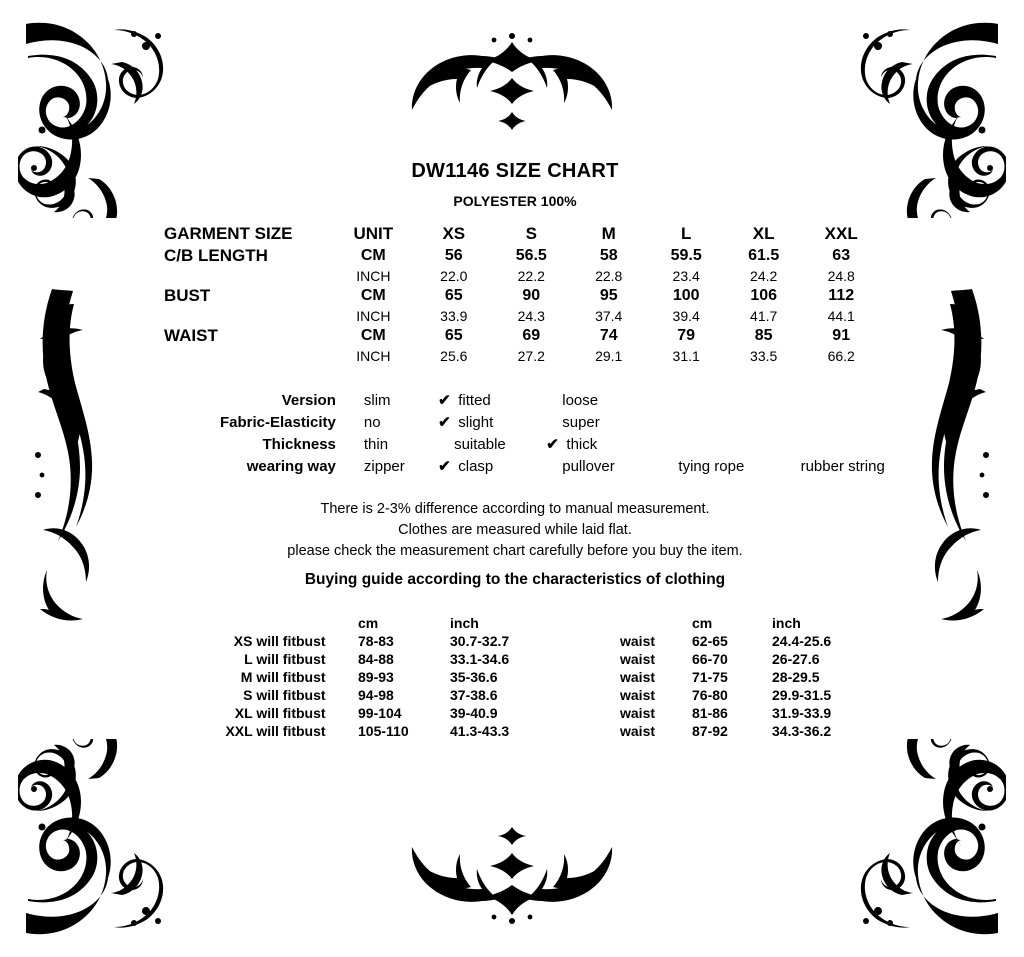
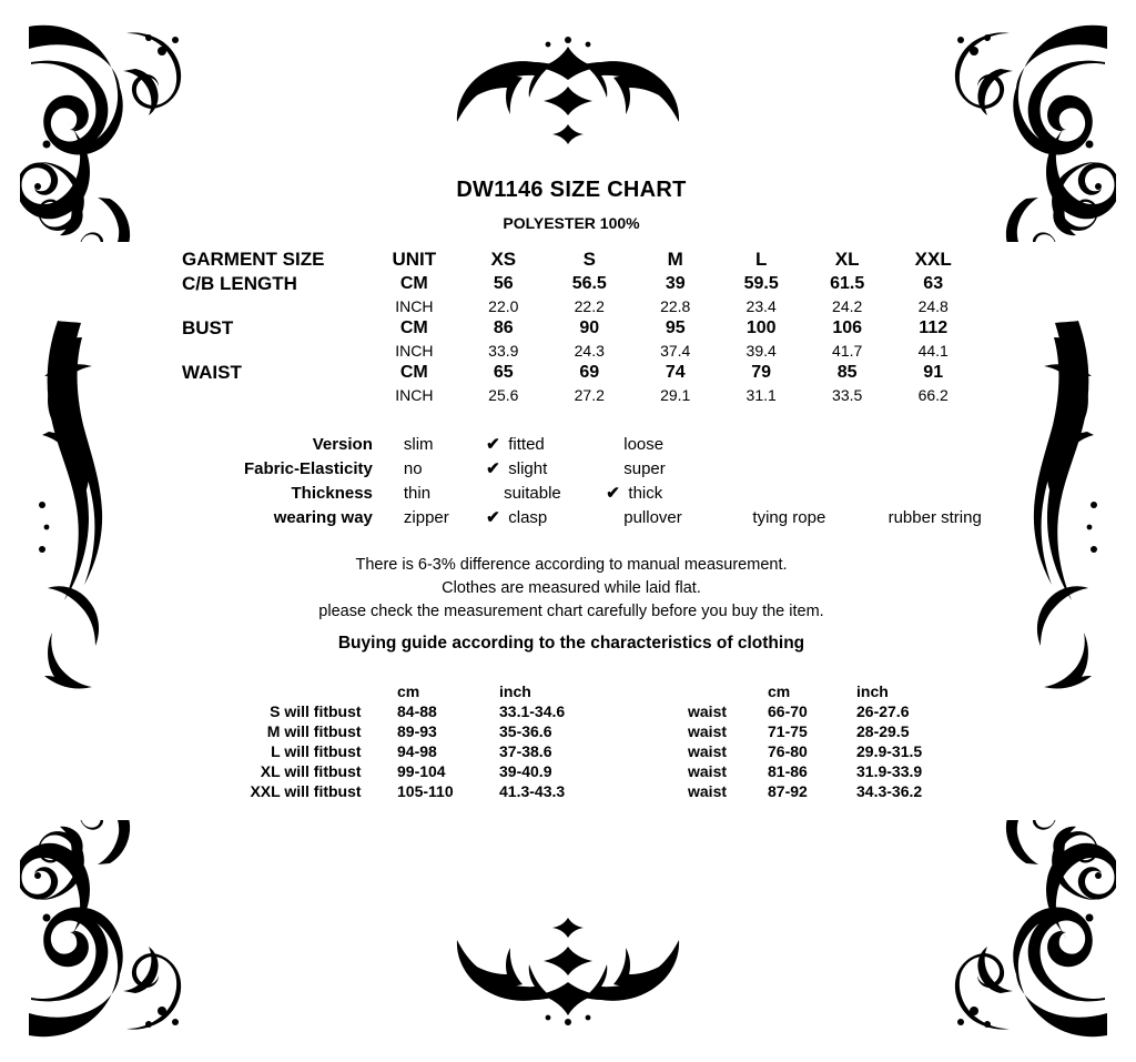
  DW1146 SIZE CHART
  POLYESTER 100%
  GARMENT SIZE	UNIT	XS	S	M	L	XL	XXL
- C/B LENGTH	CM	56	56.5	58	59.5	61.5	63
+ C/B LENGTH	CM	56	56.5	39	59.5	61.5	63
  	INCH	22.0	22.2	22.8	23.4	24.2	24.8
- BUST	CM	65	90	95	100	106	112
+ BUST	CM	86	90	95	100	106	112
  	INCH	33.9	24.3	37.4	39.4	41.7	44.1
  WAIST	CM	65	69	74	79	85	91
  	INCH	25.6	27.2	29.1	31.1	33.5	66.2
  Version	slim ✔ fitted loose
  Fabric-Elasticity	no ✔ slight super
  Thickness	thin suitable ✔ thick
  wearing way	zipper ✔ clasp pullover tying rope rubber string
- There is 2-3% difference according to manual measurement.
+ There is 6-3% difference according to manual measurement.
  Clothes are measured while laid flat.
  please check the measurement chart carefully before you buy the item.
  Buying guide according to the characteristics of clothing
  		cm	inch		cm	inch
- XS will fit	bust	78-83	30.7-32.7	waist	62-65	24.4-25.6
- L will fit	bust	84-88	33.1-34.6	waist	66-70	26-27.6
+ S will fit	bust	84-88	33.1-34.6	waist	66-70	26-27.6
  M will fit	bust	89-93	35-36.6	waist	71-75	28-29.5
- S will fit	bust	94-98	37-38.6	waist	76-80	29.9-31.5
+ L will fit	bust	94-98	37-38.6	waist	76-80	29.9-31.5
  XL will fit	bust	99-104	39-40.9	waist	81-86	31.9-33.9
  XXL will fit	bust	105-110	41.3-43.3	waist	87-92	34.3-36.2
